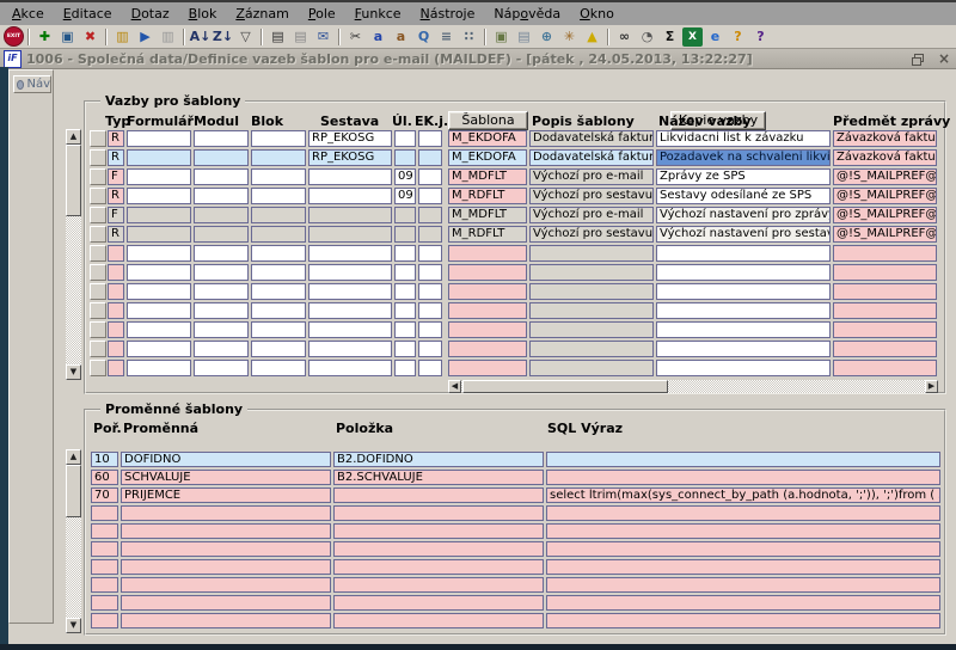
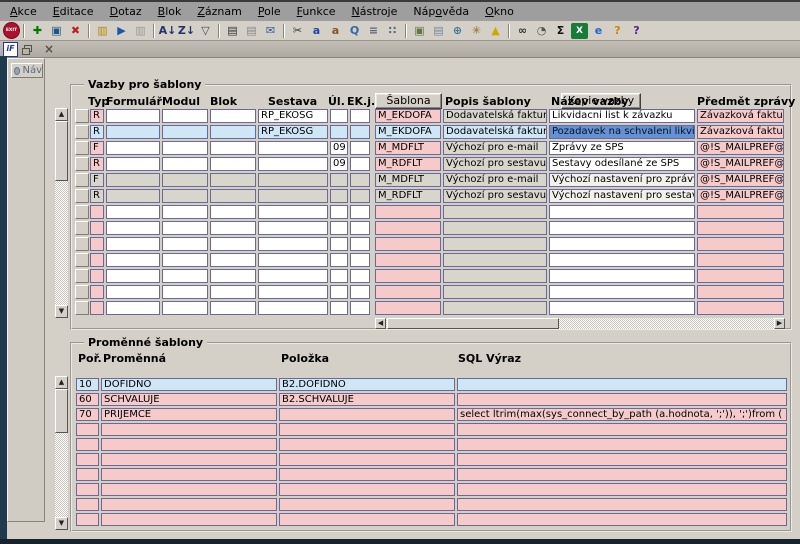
  Akce
  Editace
  Dotaz
  Blok
  Záznam
  Pole
  Funkce
  Nástroje
  Nápověda
  Okno
  ✚
  ▣
  ✖
  ▥
  ▶
  ▥
  A↓
  Z↓
  ▽
  ▤
  ▤
  ✉
  ✂
  a
  a
  Q
  ≡
  ∷
  ▣
  ▤
  ⊕
  ✳
  ▲
  ∞
  ◔
  Σ
  X
  e
  ?
  ?
  iF
- 1006 - Společná data/Definice vazeb šablon pro e-mail (MAILDEF) - [pátek , 24.05.2013, 13:22:27]
  ×
  Náv
  Vazby pro šablony
  Šablona
  Kopie vazby
  Typ
  Formulář
  Modul
  Blok
  Sestava
  Úl.
  EK.j.
  Popis šablony
  Název vazby
  Předmět zprávy
  R
  RP_EKOSG
  M_EKDOFA
  Dodavatelská faktur
  Likvidacni list k závazku
  Závazková faktu
  R
  RP_EKOSG
  M_EKDOFA
  Dodavatelská faktur
  Pozadavek na schvaleni likvi
  Závazková faktu
  F
  M_MDFLT
  Výchozí pro e-mail
  Zprávy ze SPS
  @!S_MAILPREF@
  R
  M_RDFLT
  Výchozí pro sestavu
  Sestavy odesílané ze SPS
  @!S_MAILPREF@
  F
  M_MDFLT
  Výchozí pro e-mail
  Výchozí nastavení pro zpráv
  @!S_MAILPREF@
  R
  M_RDFLT
  Výchozí pro sestavu
  Výchozí nastavení pro sestav
  @!S_MAILPREF@
  ▲
  ▼
  ◀
  ▶
  Proměnné šablony
  Poř.
  Proměnná
  Položka
  SQL Výraz
  10
  DOFIDNO
  B2.DOFIDNO
  60
  SCHVALUJE
  B2.SCHVALUJE
  70
  PRIJEMCE
  select ltrim(max(sys_connect_by_path (a.hodnota, ';')), ';')from (
  ▲
  ▼
